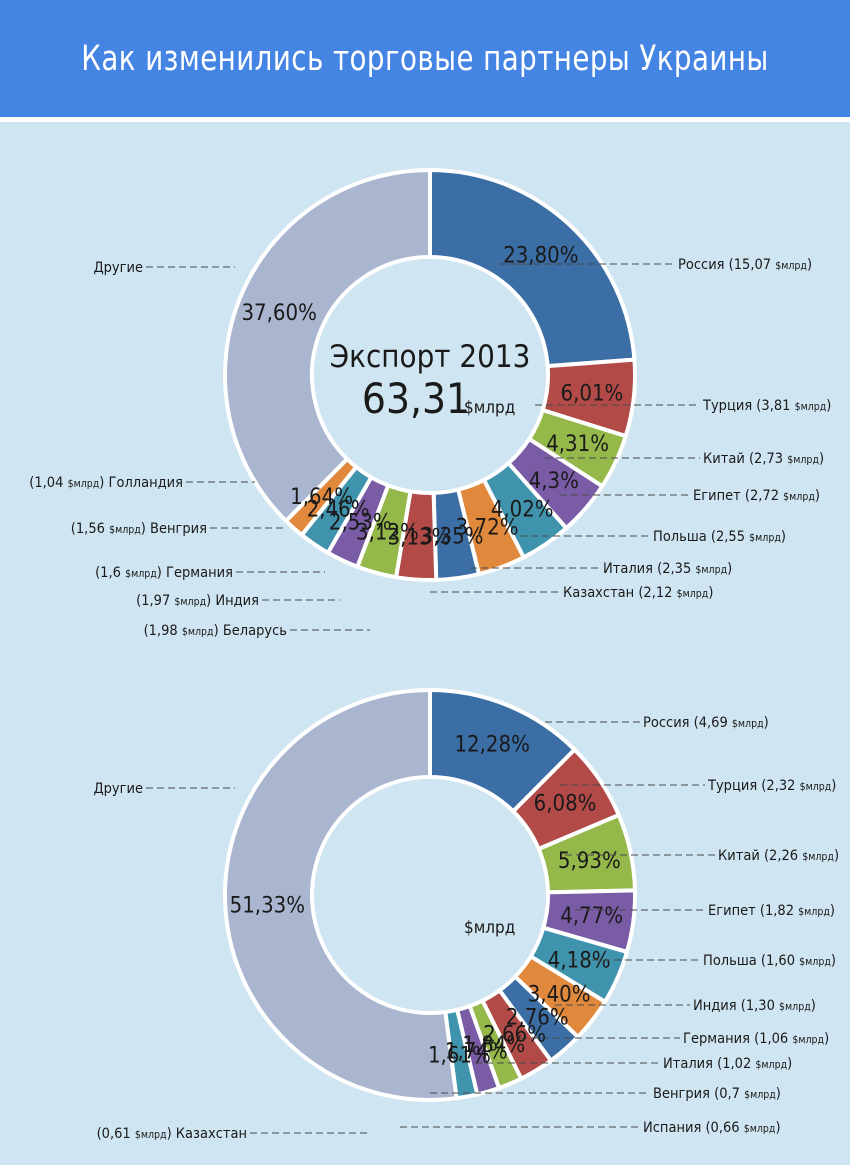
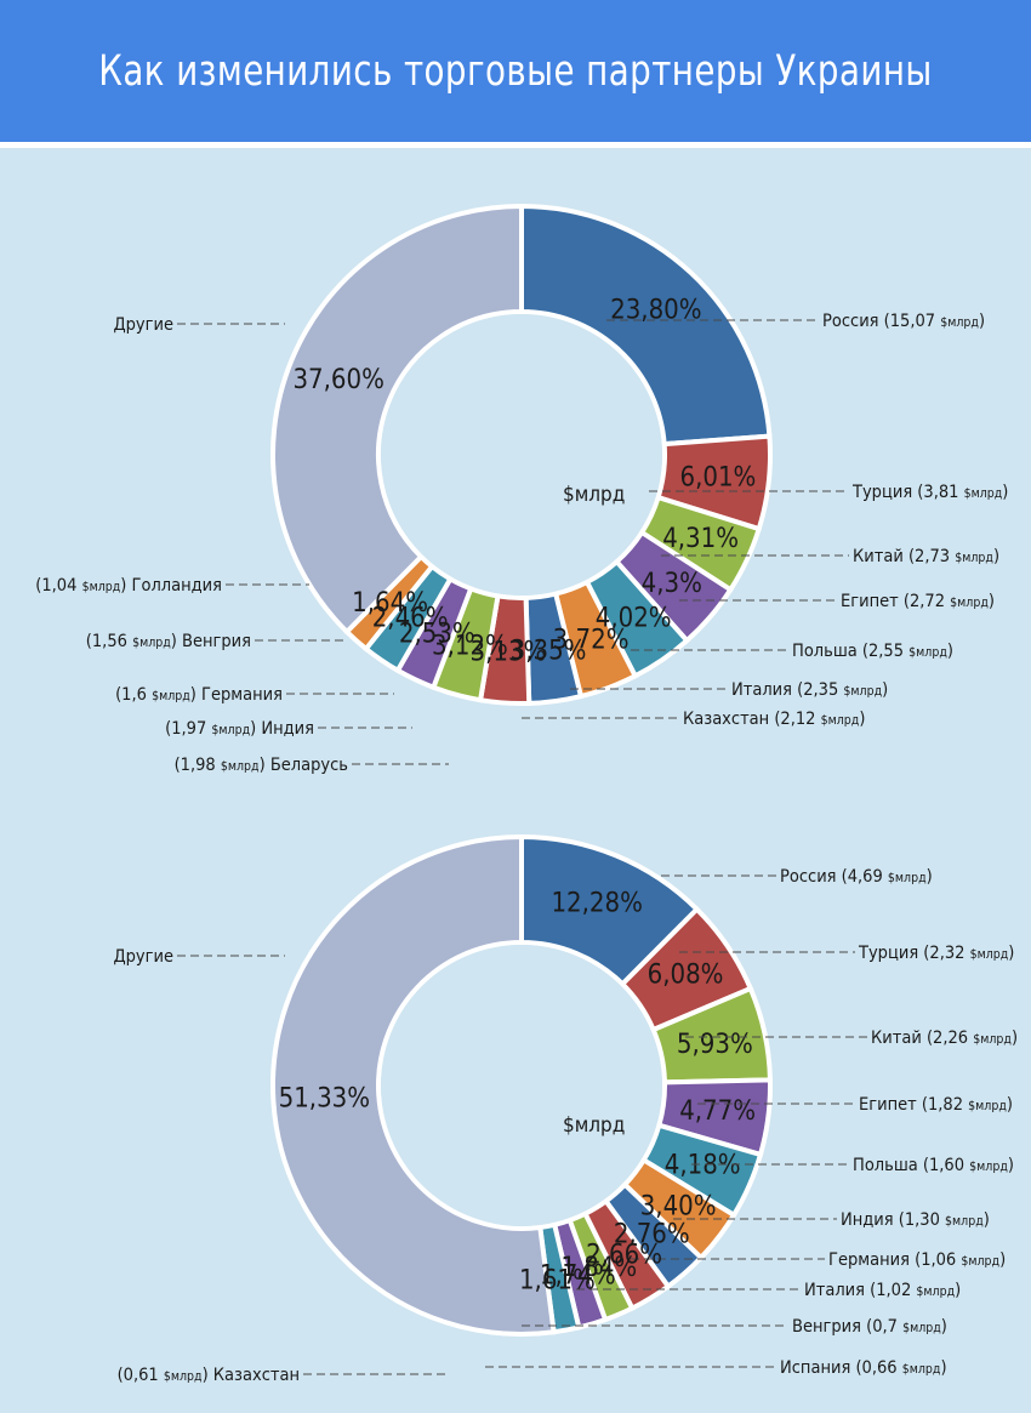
  Как изменились торговые партнеры Украины
- Экспорт 2013
- 63,31
  $млрд
  23,80%
  Россия (15,07 $млрд)
  6,01%
  Турция (3,81 $млрд)
  4,31%
  Китай (2,73 $млрд)
  4,3%
  Египет (2,72 $млрд)
  4,02%
  Польша (2,55 $млрд)
  3,72%
  Италия (2,35 $млрд)
  3,35%
  Казахстан (2,12 $млрд)
  3,13%
  (1,98 $млрд) Беларусь
  3,12%
  (1,97 $млрд) Индия
  2,53%
  (1,6 $млрд) Германия
  2,46%
  (1,56 $млрд) Венгрия
  1,64%
  (1,04 $млрд) Голландия
  37,60%
  Другие
  $млрд
  12,28%
  Россия (4,69 $млрд)
  6,08%
  Турция (2,32 $млрд)
  5,93%
  Китай (2,26 $млрд)
  4,77%
  Египет (1,82 $млрд)
  4,18%
  Польша (1,60 $млрд)
  3,40%
  Индия (1,30 $млрд)
  2,76%
  Германия (1,06 $млрд)
  2,66%
  Италия (1,02 $млрд)
  1,84%
  Венгрия (0,7 $млрд)
  1,74%
  Испания (0,66 $млрд)
  1,61%
  (0,61 $млрд) Казахстан
  51,33%
  Другие
